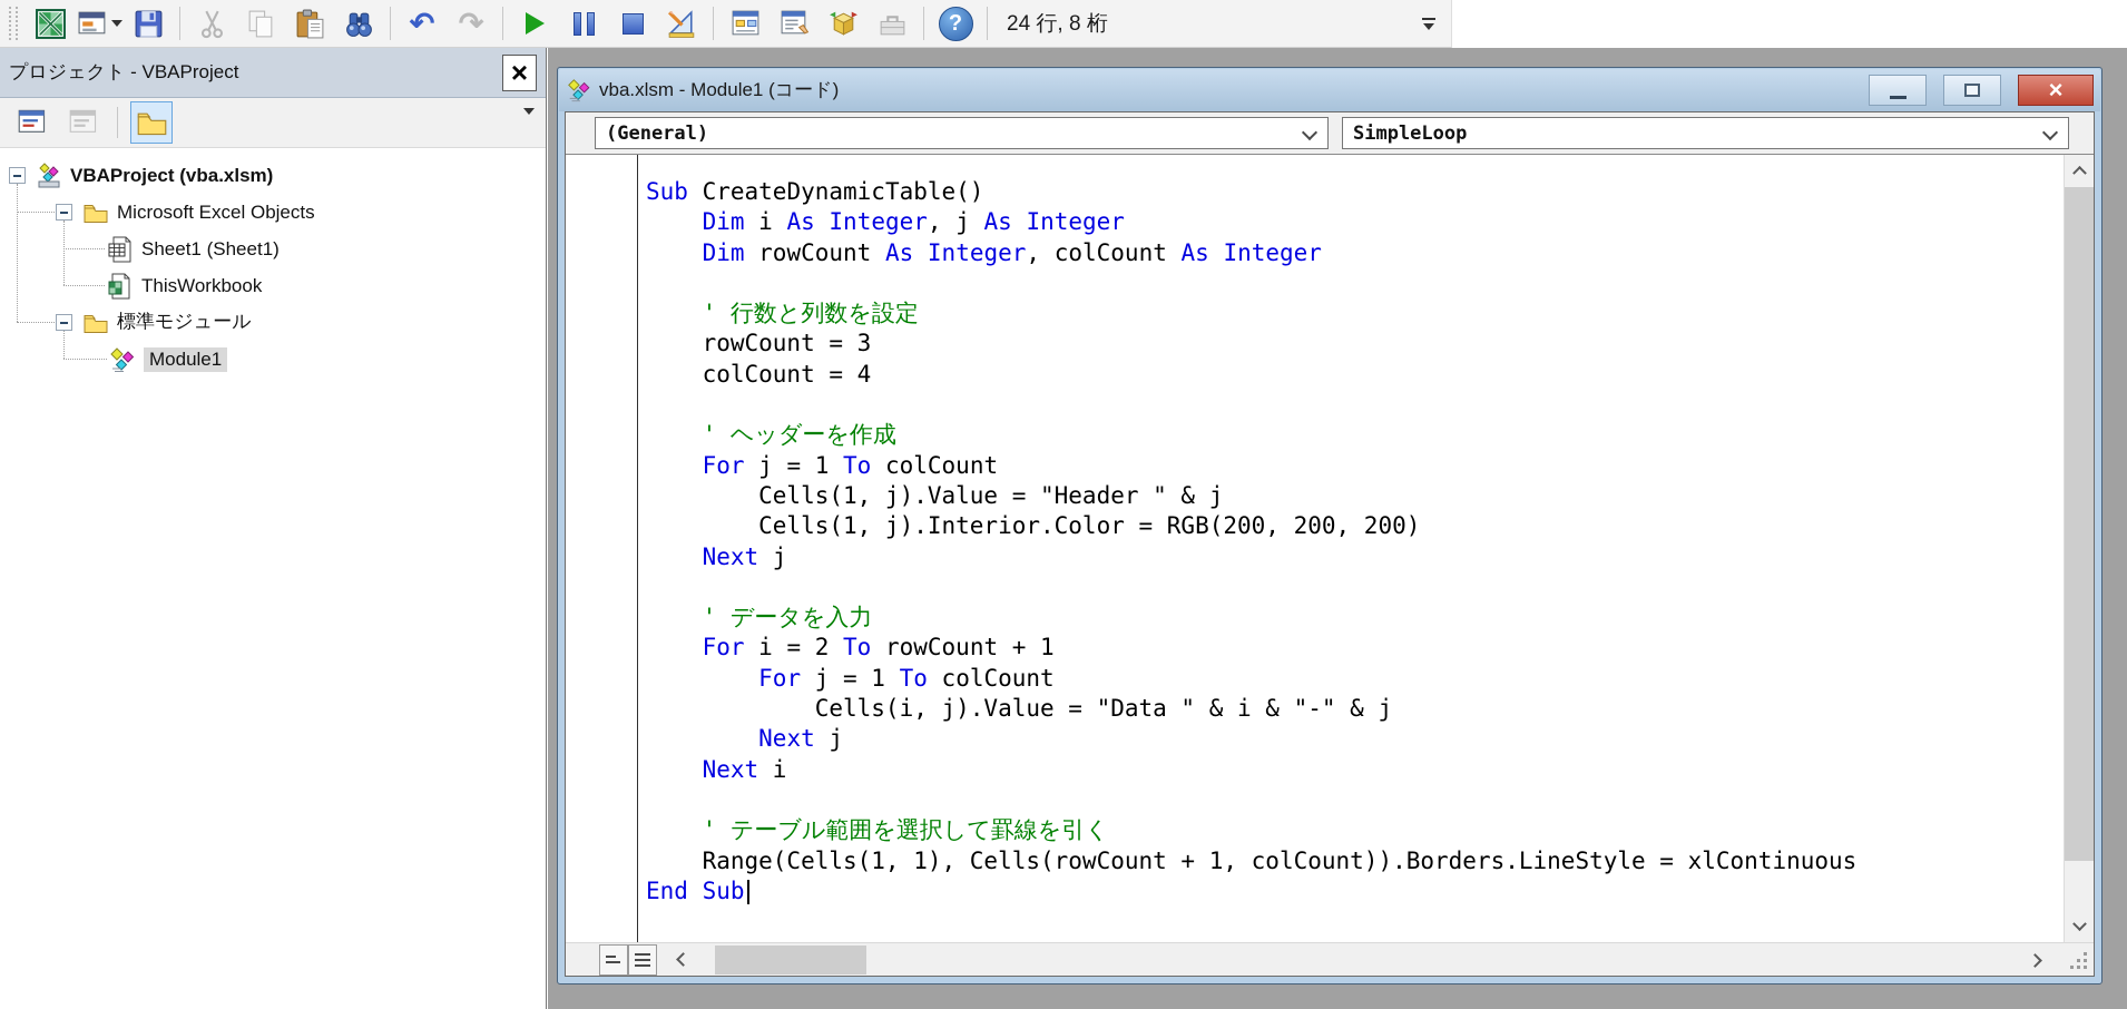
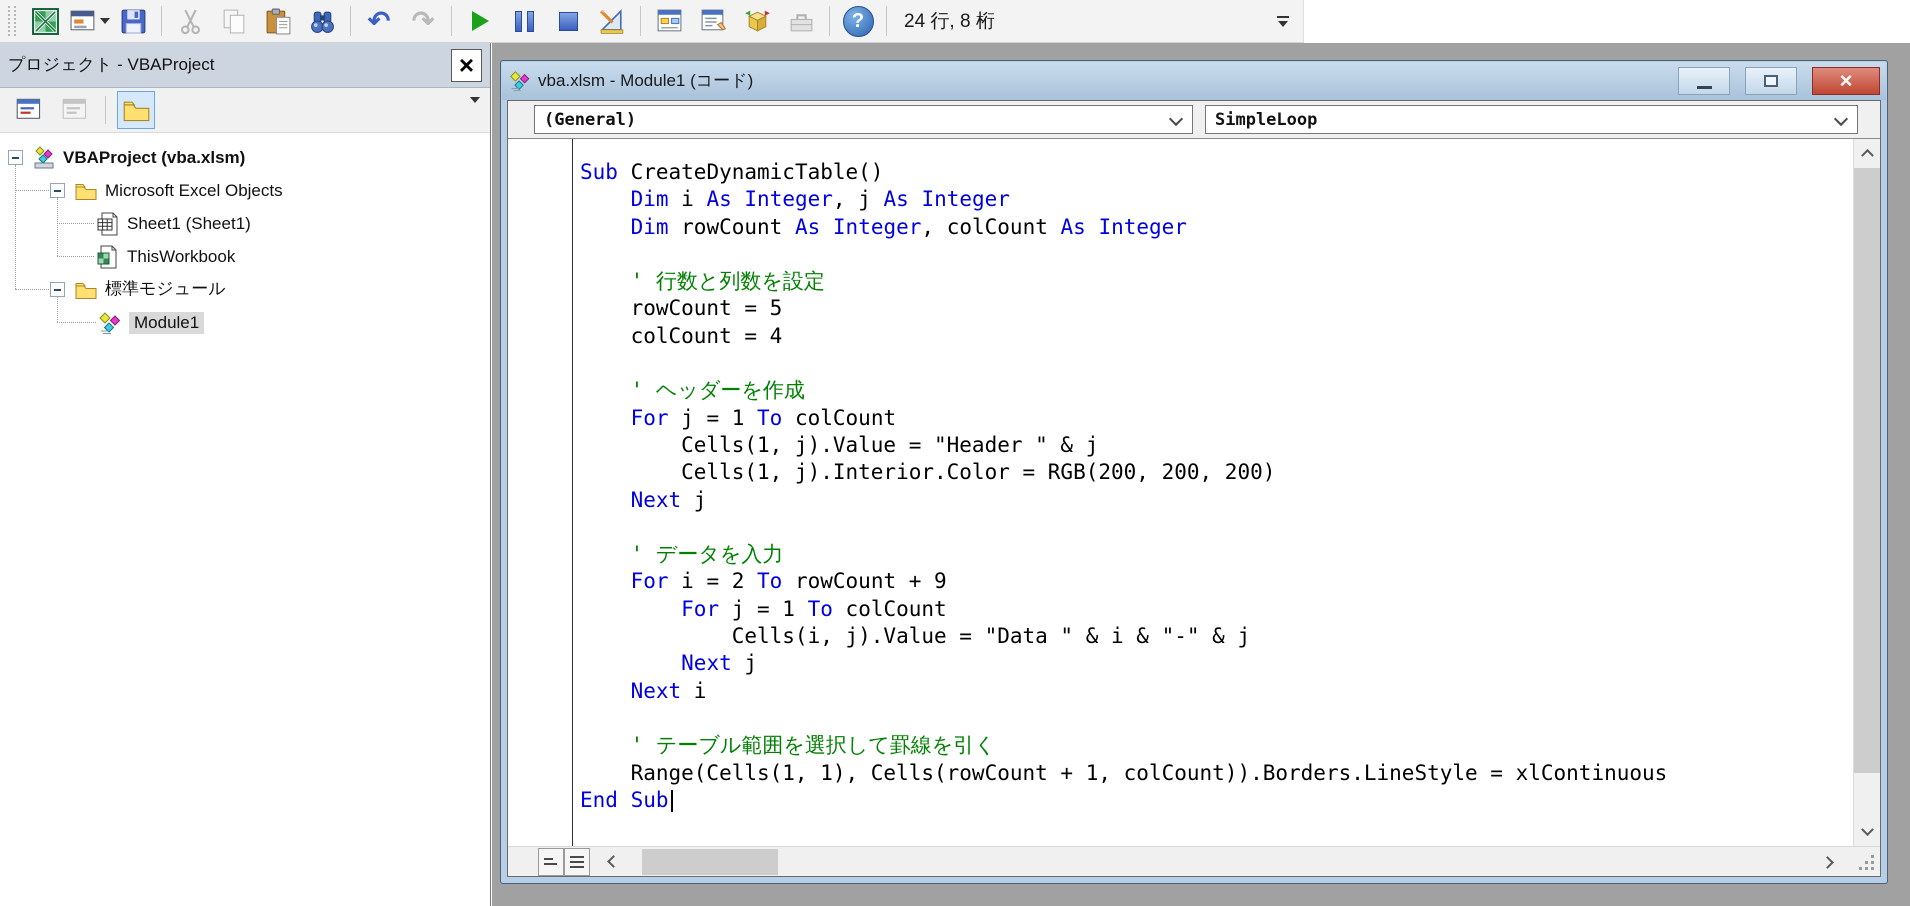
  ↶
  ↷
  ?
  24 行, 8 桁
  プロジェクト - VBAProject
  ×
  VBAProject (vba.xlsm)
  Microsoft Excel Objects
  Sheet1 (Sheet1)
  ThisWorkbook
  標準モジュール
  Module1
  vba.xlsm - Module1 (コード)
  ×
  (General)
  SimpleLoop
  Sub CreateDynamicTable()
  Dim i As Integer, j As Integer
  Dim rowCount As Integer, colCount As Integer
  ' 行数と列数を設定
- rowCount = 3
+ rowCount = 5
  colCount = 4
  ' ヘッダーを作成
  For j = 1 To colCount
  Cells(1, j).Value = "Header " & j
  Cells(1, j).Interior.Color = RGB(200, 200, 200)
  Next j
  ' データを入力
- For i = 2 To rowCount + 1
+ For i = 2 To rowCount + 9
  For j = 1 To colCount
  Cells(i, j).Value = "Data " & i & "-" & j
  Next j
  Next i
  ' テーブル範囲を選択して罫線を引く
  Range(Cells(1, 1), Cells(rowCount + 1, colCount)).Borders.LineStyle = xlContinuous
  End Sub
